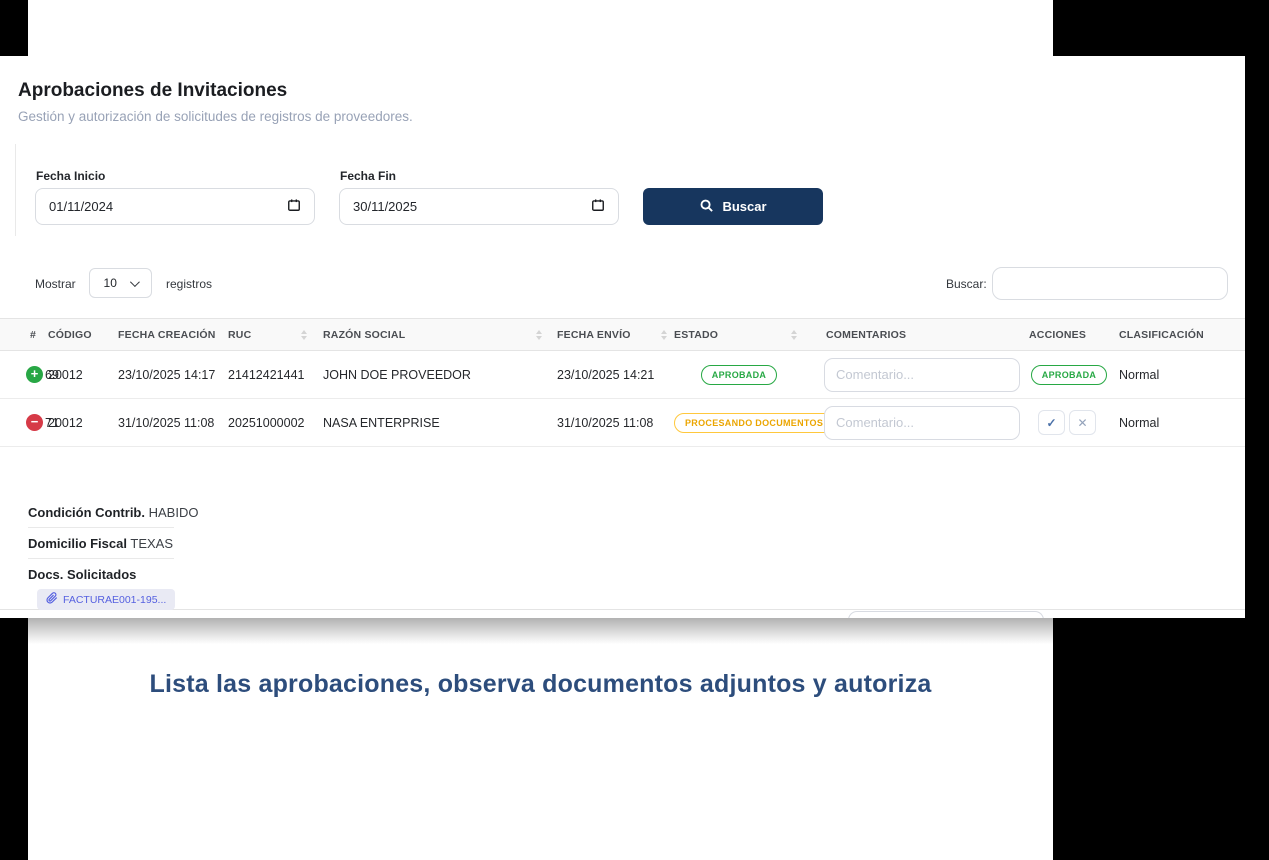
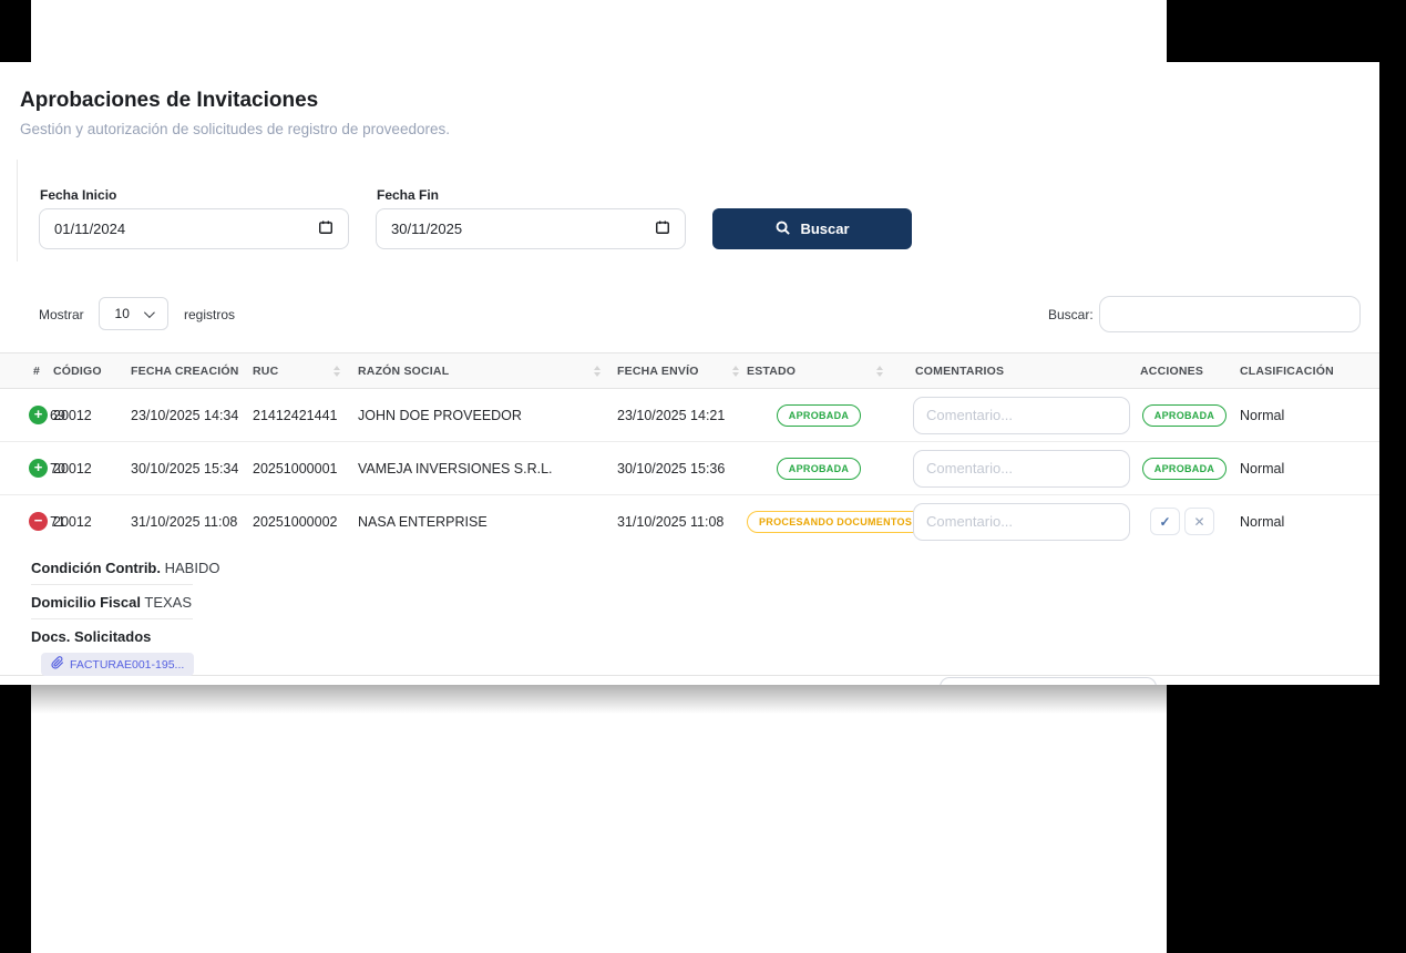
  Aprobaciones de Invitaciones
- Gestión y autorización de solicitudes de registros de proveedores.
+ Gestión y autorización de solicitudes de registro de proveedores.
  Fecha Inicio
  01/11/2024
  Fecha Fin
  30/11/2025
  Buscar
  Mostrar
  10
  registros
  Buscar:
  #	CÓDIGO	FECHA CREACIÓN	RUC	RAZÓN SOCIAL	FECHA ENVÍO	ESTADO	COMENTARIOS	ACCIONES	CLASIFICACIÓN
- + 69	20012	23/10/2025 14:17	21412421441	JOHN DOE PROVEEDOR	23/10/2025 14:21	APROBADA	Comentario...	APROBADA	Normal
+ + 69	20012	23/10/2025 14:34	21412421441	JOHN DOE PROVEEDOR	23/10/2025 14:21	APROBADA	Comentario...	APROBADA	Normal
+ + 70	20012	30/10/2025 15:34	20251000001	VAMEJA INVERSIONES S.R.L.	30/10/2025 15:36	APROBADA	Comentario...	APROBADA	Normal
  − 71	20012	31/10/2025 11:08	20251000002	NASA ENTERPRISE	31/10/2025 11:08	PROCESANDO DOCUMENTOS	Comentario...	✓ ✕	Normal
  Condición Contrib. HABIDO
  Domicilio Fiscal TEXAS
  Docs. Solicitados
  FACTURAE001-195...
- Lista las aprobaciones, observa documentos adjuntos y autoriza
